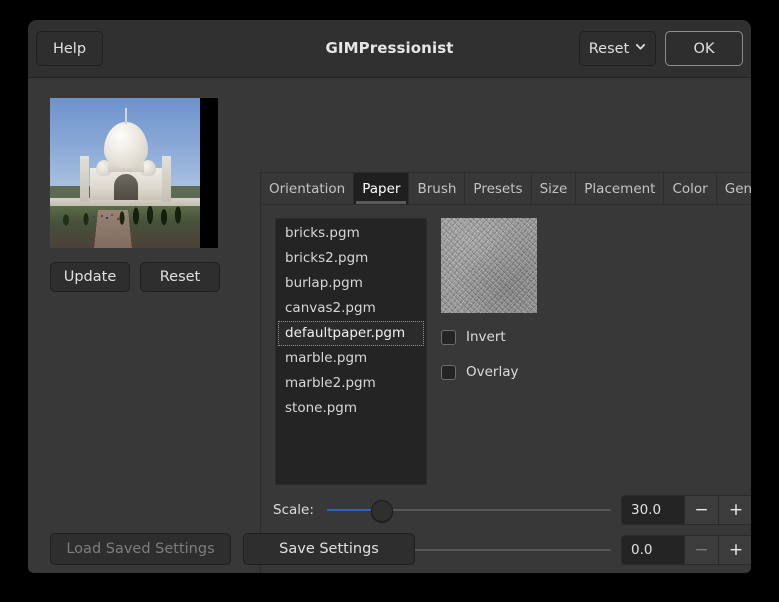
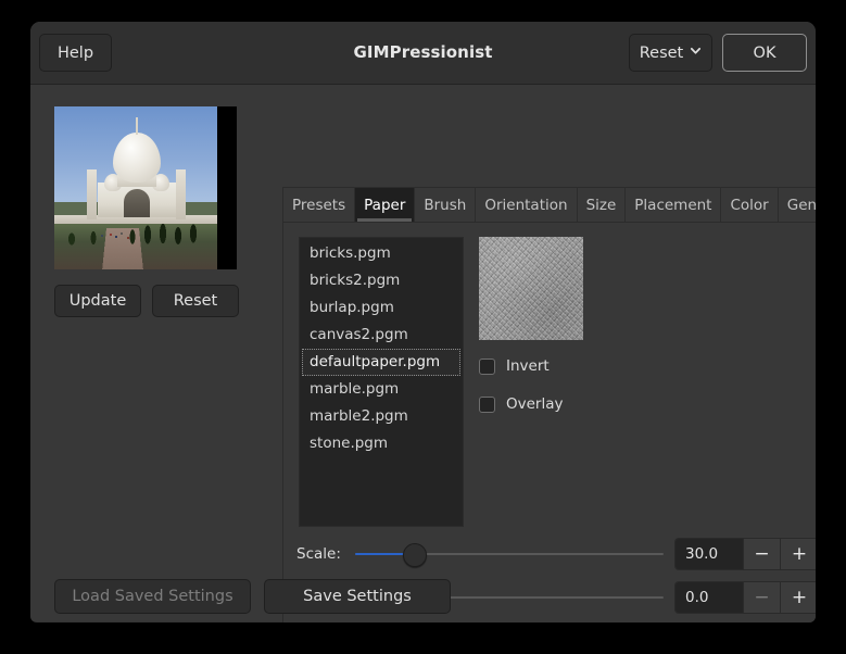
  Help
  GIMPressionist
  Reset
  OK
  Update
  Reset
- Orientation
+ Presets
  Paper
  Brush
- Presets
+ Orientation
  Size
  Placement
  Color
  bricks.pgm
  bricks2.pgm
  burlap.pgm
  canvas2.pgm
  defaultpaper.pgm
  marble.pgm
  marble2.pgm
  stone.pgm
  Invert
  Overlay
  Scale:
  30.0
  −
  +
  0.0
  −
  +
  Load Saved Settings
  Save Settings
